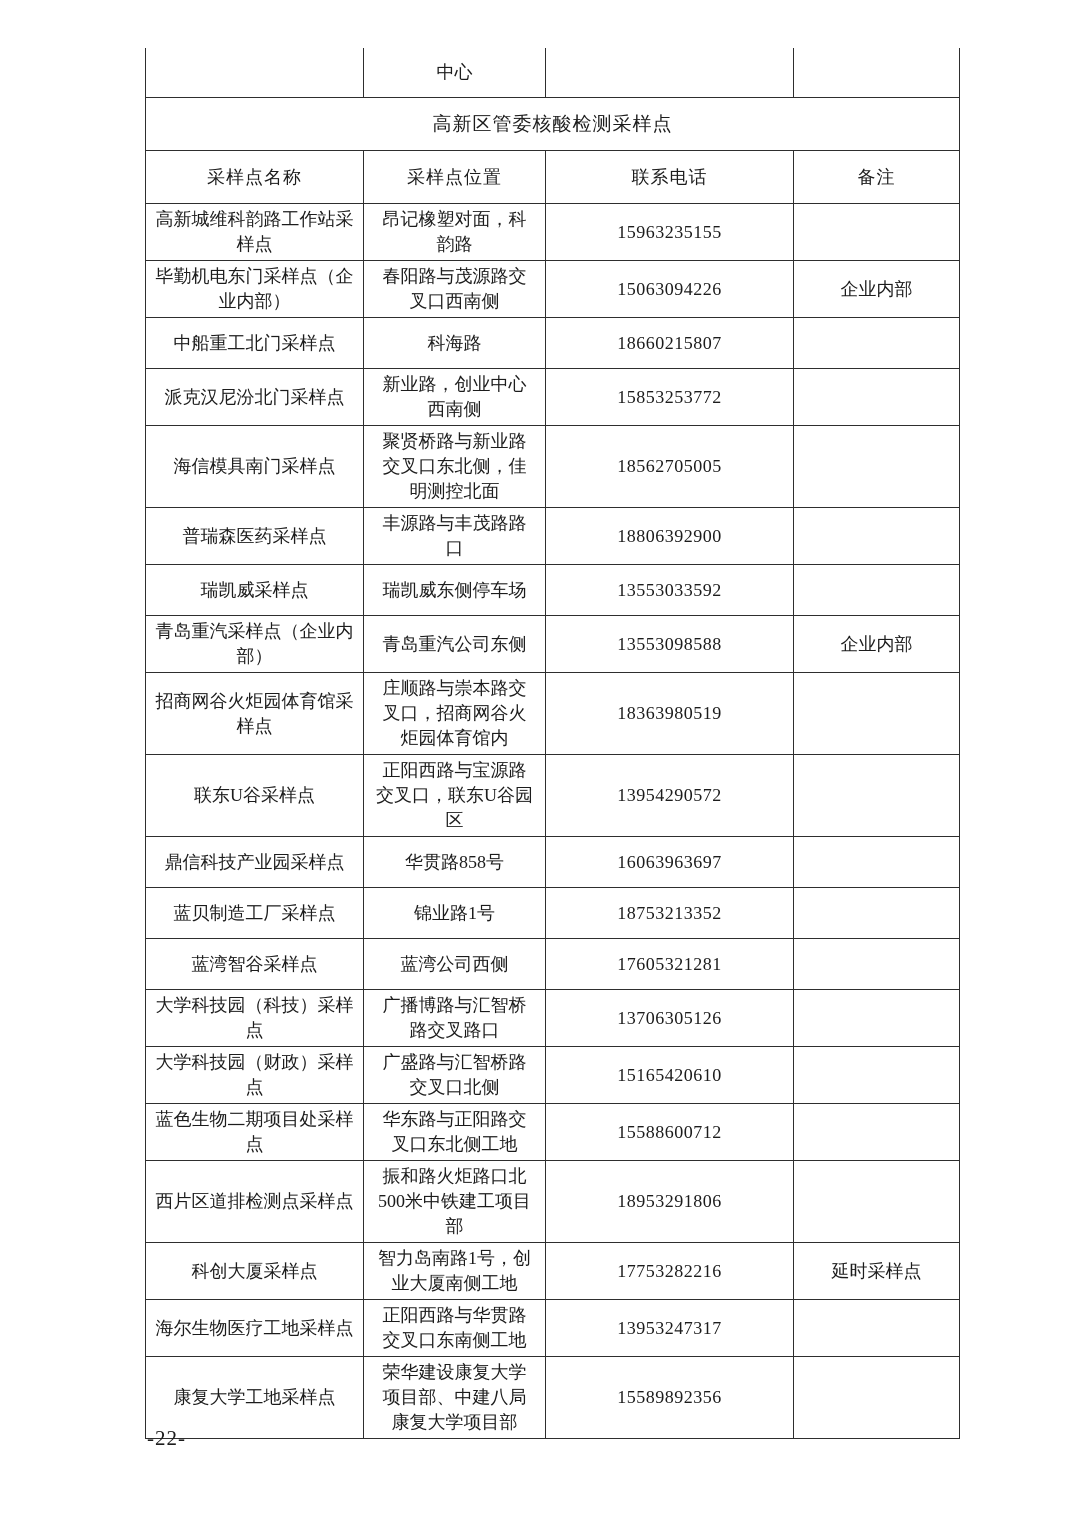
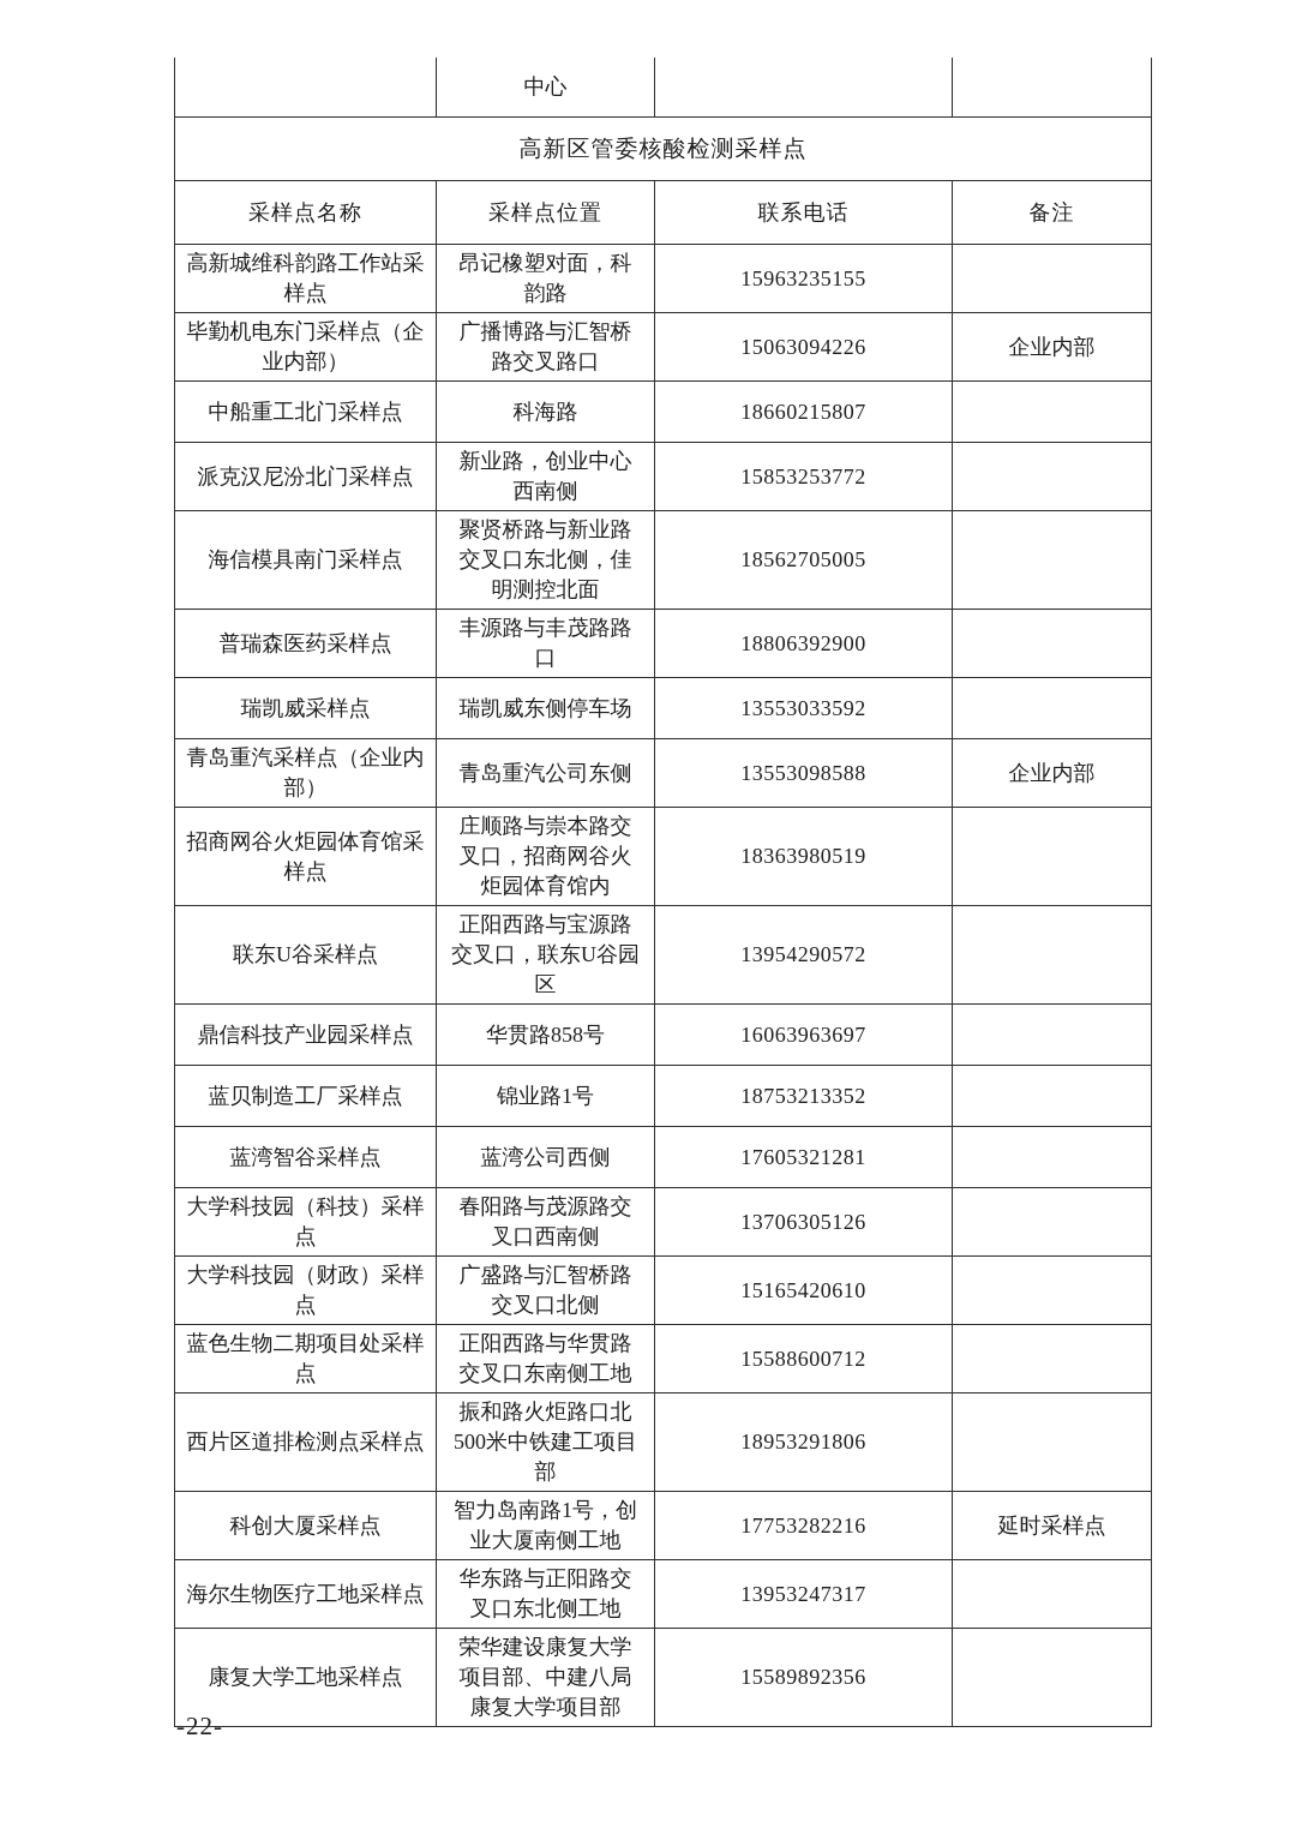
  	中心
  高新区管委核酸检测采样点
  采样点名称	采样点位置	联系电话	备注
  高新城维科韵路工作站采样点	昂记橡塑对面，科韵路	15963235155
- 毕勤机电东门采样点（企业内部）	春阳路与茂源路交叉口西南侧	15063094226	企业内部
+ 毕勤机电东门采样点（企业内部）	广播博路与汇智桥路交叉路口	15063094226	企业内部
  中船重工北门采样点	科海路	18660215807
  派克汉尼汾北门采样点	新业路，创业中心西南侧	15853253772
  海信模具南门采样点	聚贤桥路与新业路交叉口东北侧，佳明测控北面	18562705005
  普瑞森医药采样点	丰源路与丰茂路路口	18806392900
  瑞凯威采样点	瑞凯威东侧停车场	13553033592
  青岛重汽采样点（企业内部）	青岛重汽公司东侧	13553098588	企业内部
  招商网谷火炬园体育馆采样点	庄顺路与崇本路交叉口，招商网谷火炬园体育馆内	18363980519
  联东U谷采样点	正阳西路与宝源路交叉口，联东U谷园区	13954290572
  鼎信科技产业园采样点	华贯路858号	16063963697
  蓝贝制造工厂采样点	锦业路1号	18753213352
  蓝湾智谷采样点	蓝湾公司西侧	17605321281
- 大学科技园（科技）采样点	广播博路与汇智桥路交叉路口	13706305126
+ 大学科技园（科技）采样点	春阳路与茂源路交叉口西南侧	13706305126
  大学科技园（财政）采样点	广盛路与汇智桥路交叉口北侧	15165420610
- 蓝色生物二期项目处采样点	华东路与正阳路交叉口东北侧工地	15588600712
+ 蓝色生物二期项目处采样点	正阳西路与华贯路交叉口东南侧工地	15588600712
  西片区道排检测点采样点	振和路火炬路口北500米中铁建工项目部	18953291806
  科创大厦采样点	智力岛南路1号，创业大厦南侧工地	17753282216	延时采样点
- 海尔生物医疗工地采样点	正阳西路与华贯路交叉口东南侧工地	13953247317
+ 海尔生物医疗工地采样点	华东路与正阳路交叉口东北侧工地	13953247317
  康复大学工地采样点	荣华建设康复大学项目部、中建八局康复大学项目部	15589892356
  -22-
